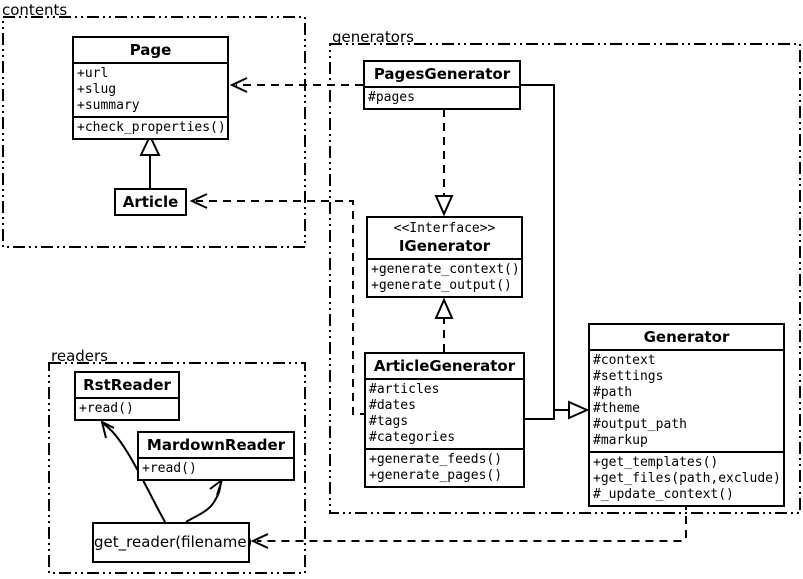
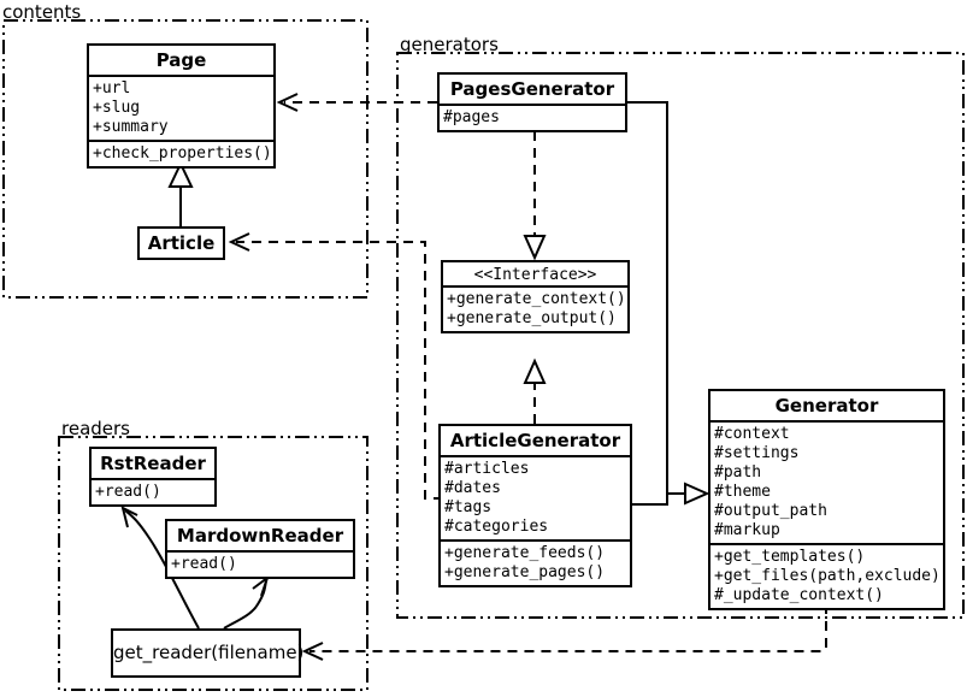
  contents
  generators
  readers
  Page
  +url
  +slug
  +summary
  +check_properties()
  Article
  PagesGenerator
  #pages
  <<Interface>>
- IGenerator
  +generate_context()
  +generate_output()
  ArticleGenerator
  #articles
  #dates
  #tags
  #categories
  +generate_feeds()
  +generate_pages()
  Generator
  #context
  #settings
  #path
  #theme
  #output_path
  #markup
  +get_templates()
  +get_files(path,exclude)
  #_update_context()
  RstReader
  +read()
  MardownReader
  +read()
  get_reader(filename)
